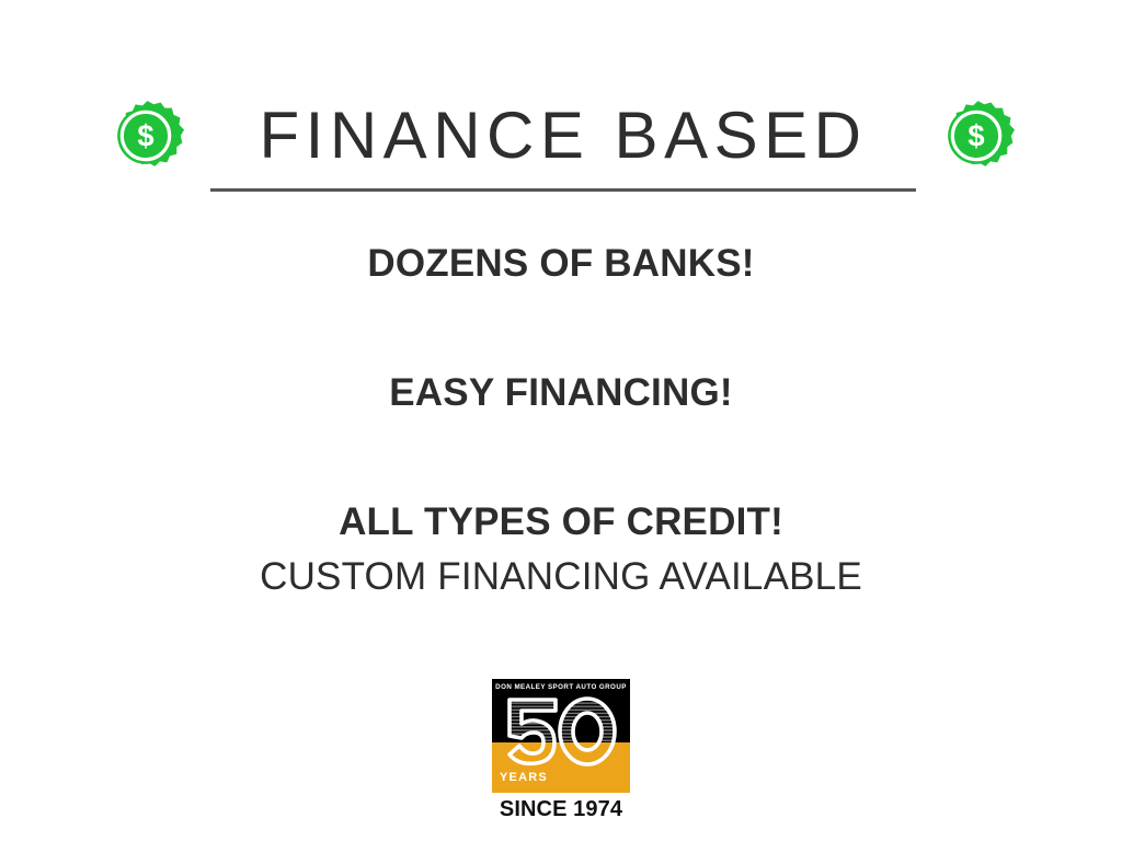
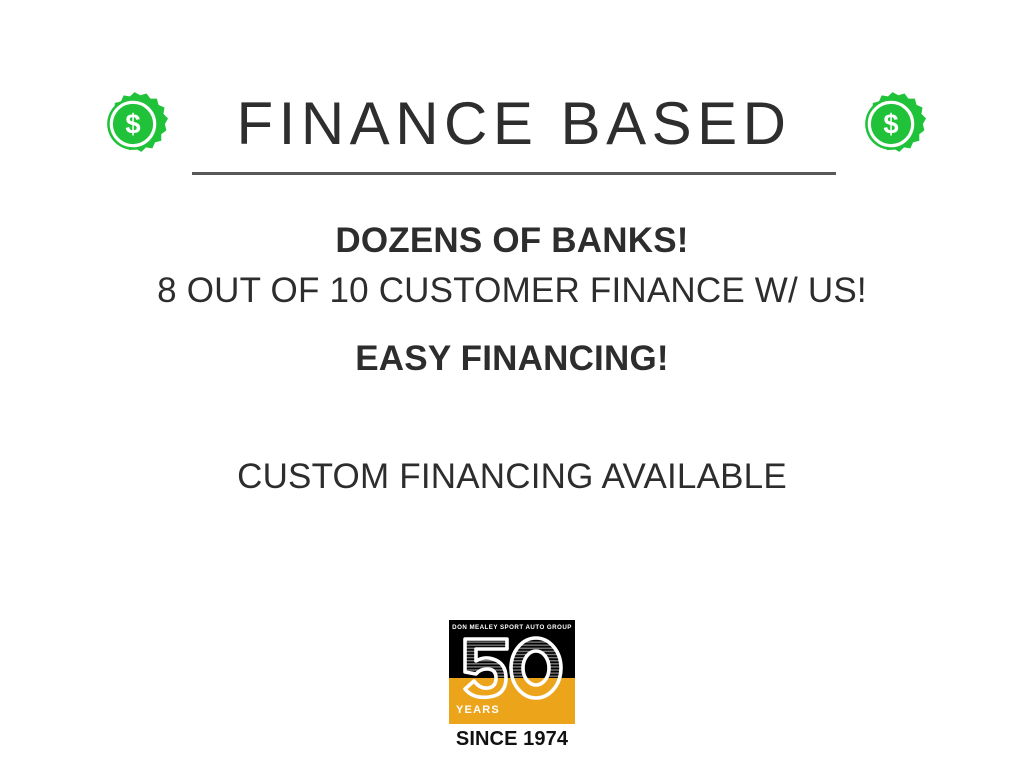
  $
  FINANCE BASED
  $
  DOZENS OF BANKS!
+ 8 OUT OF 10 CUSTOMER FINANCE W/ US!
  EASY FINANCING!
- ALL TYPES OF CREDIT!
  CUSTOM FINANCING AVAILABLE
  YEARS
  SINCE 1974
